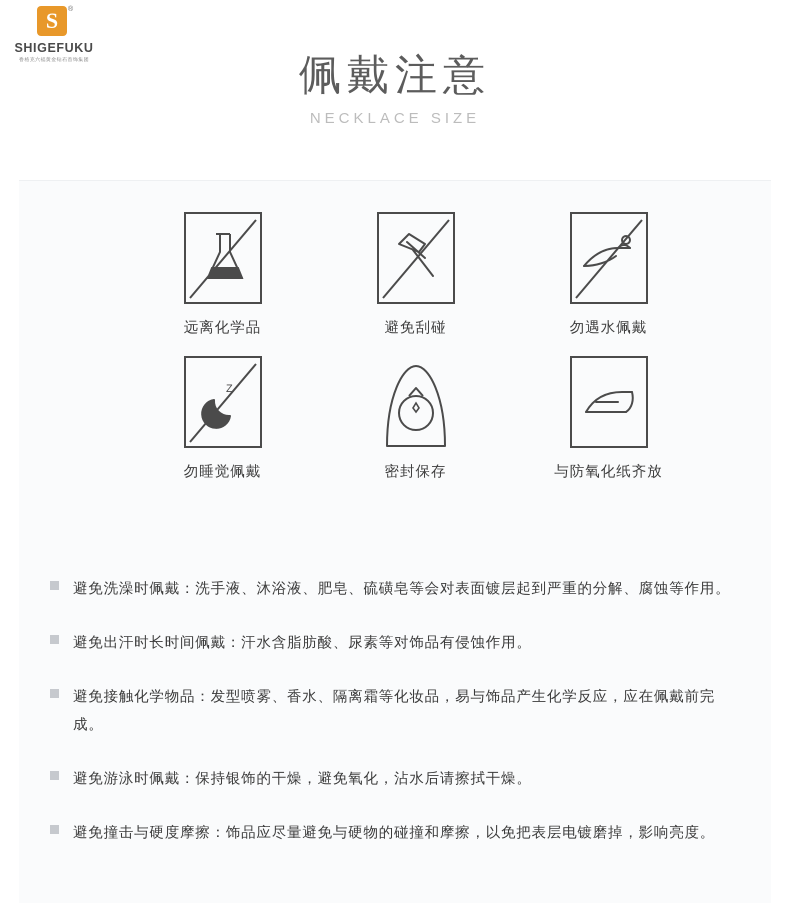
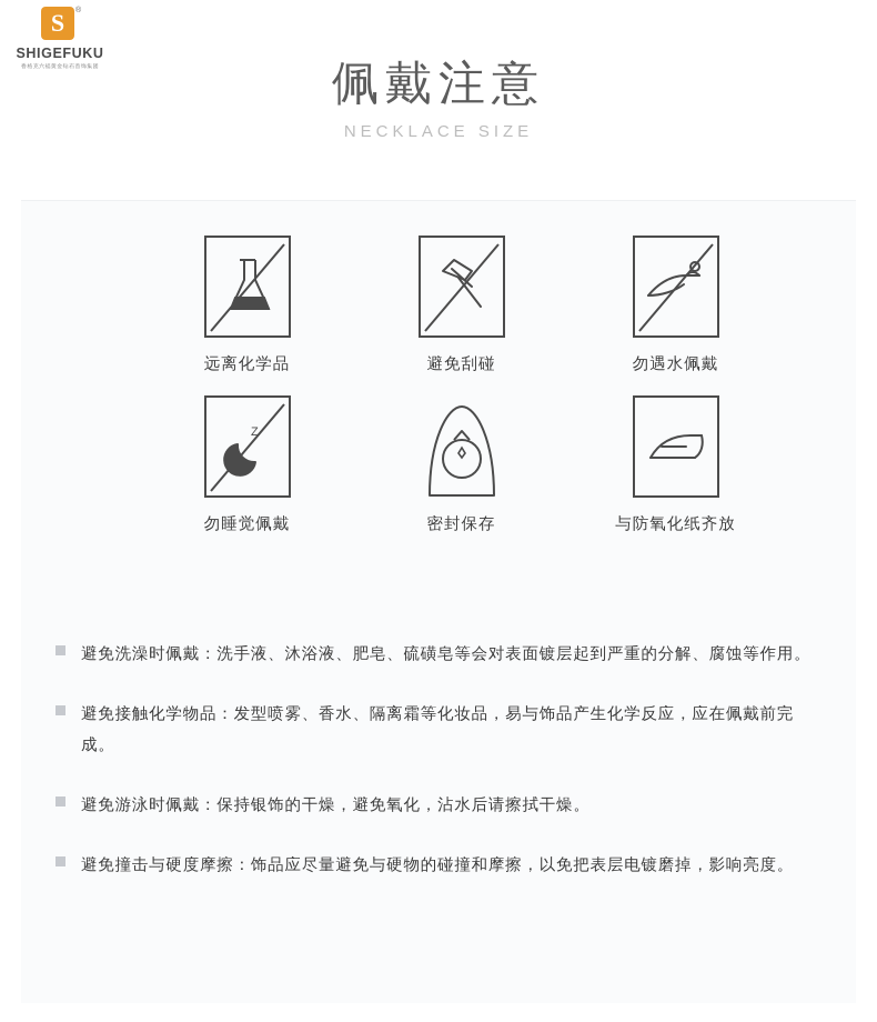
  S
  SHIGEFUKU
  佩戴注意
  NECKLACE SIZE
  远离化学品
  避免刮碰
  勿遇水佩戴
  Z
  勿睡觉佩戴
  密封保存
  与防氧化纸齐放
  避免洗澡时佩戴：洗手液、沐浴液、肥皂、硫磺皂等会对表面镀层起到严重的分解、腐蚀等作用。
- 避免出汗时长时间佩戴：汗水含脂肪酸、尿素等对饰品有侵蚀作用。
  避免接触化学物品：发型喷雾、香水、隔离霜等化妆品，易与饰品产生化学反应，应在佩戴前完成。
  避免游泳时佩戴：保持银饰的干燥，避免氧化，沾水后请擦拭干燥。
  避免撞击与硬度摩擦：饰品应尽量避免与硬物的碰撞和摩擦，以免把表层电镀磨掉，影响亮度。
